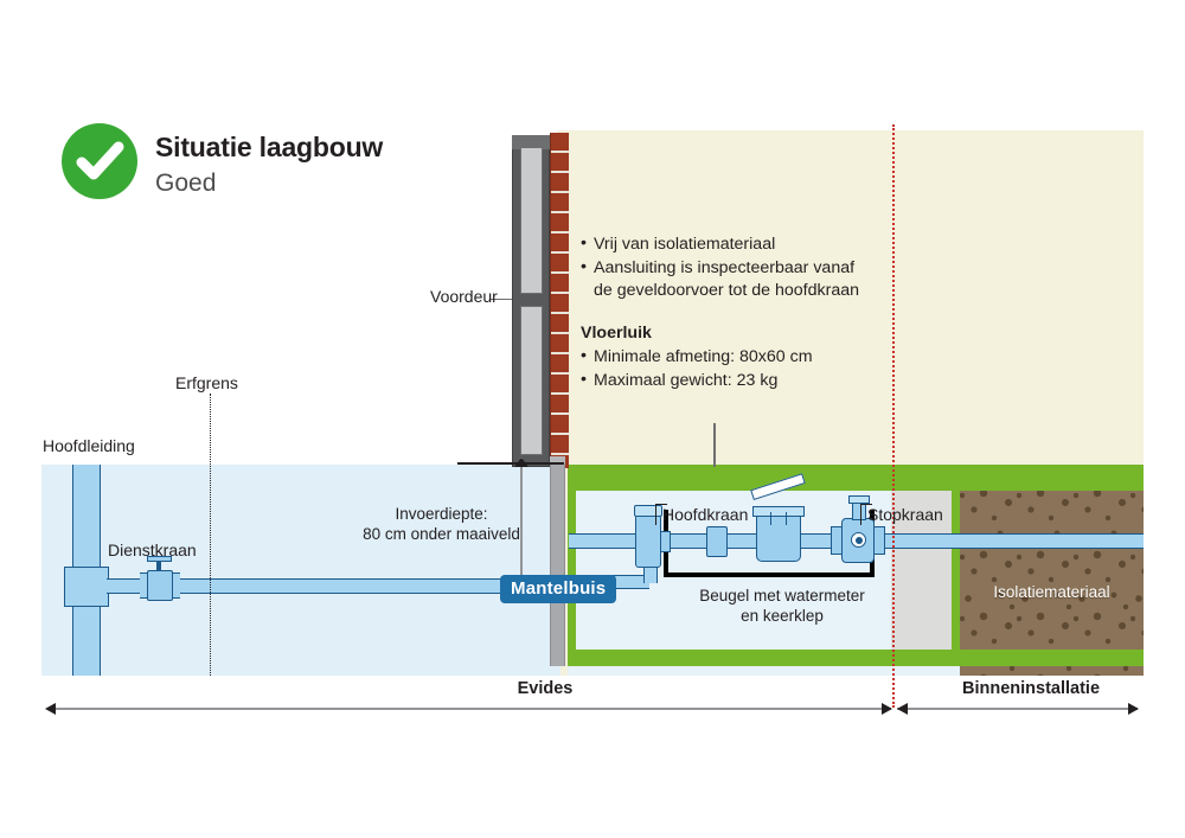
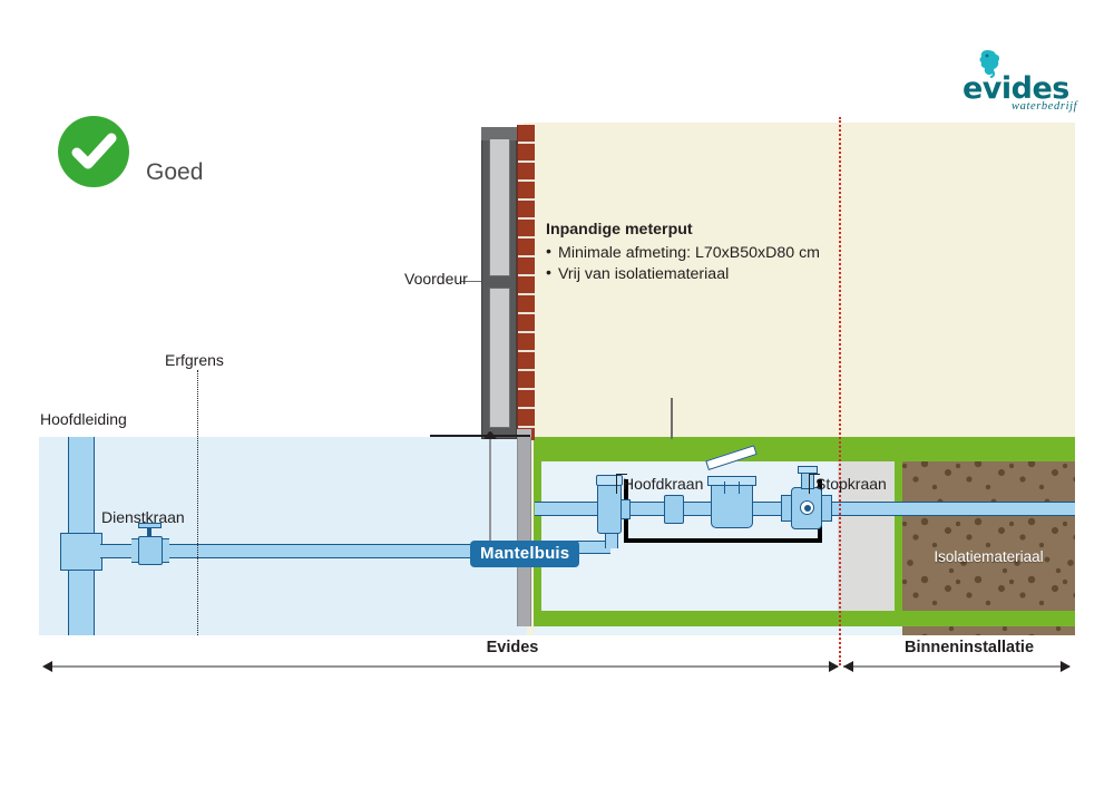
  Hoofdleiding
  Dienstkraan
  Voordeur
  Erfgrens
  Hoofdkraan
  Stopkraan
- Invoerdiepte:
- 80 cm onder maaiveld
- Beugel met watermeter
- en keerklep
  Mantelbuis
  Isolatiemateriaal
+ Inpandige meterput
+ Minimale afmeting: L70xB50xD80 cm
  Vrij van isolatiemateriaal
- Aansluiting is inspecteerbaar vanaf
- de geveldoorvoer tot de hoofdkraan
- Vloerluik
- Minimale afmeting: 80x60 cm
- Maximaal gewicht: 23 kg
- Situatie laagbouw
  Goed
+ evides
+ waterbedrijf
  Evides
  Binneninstallatie
